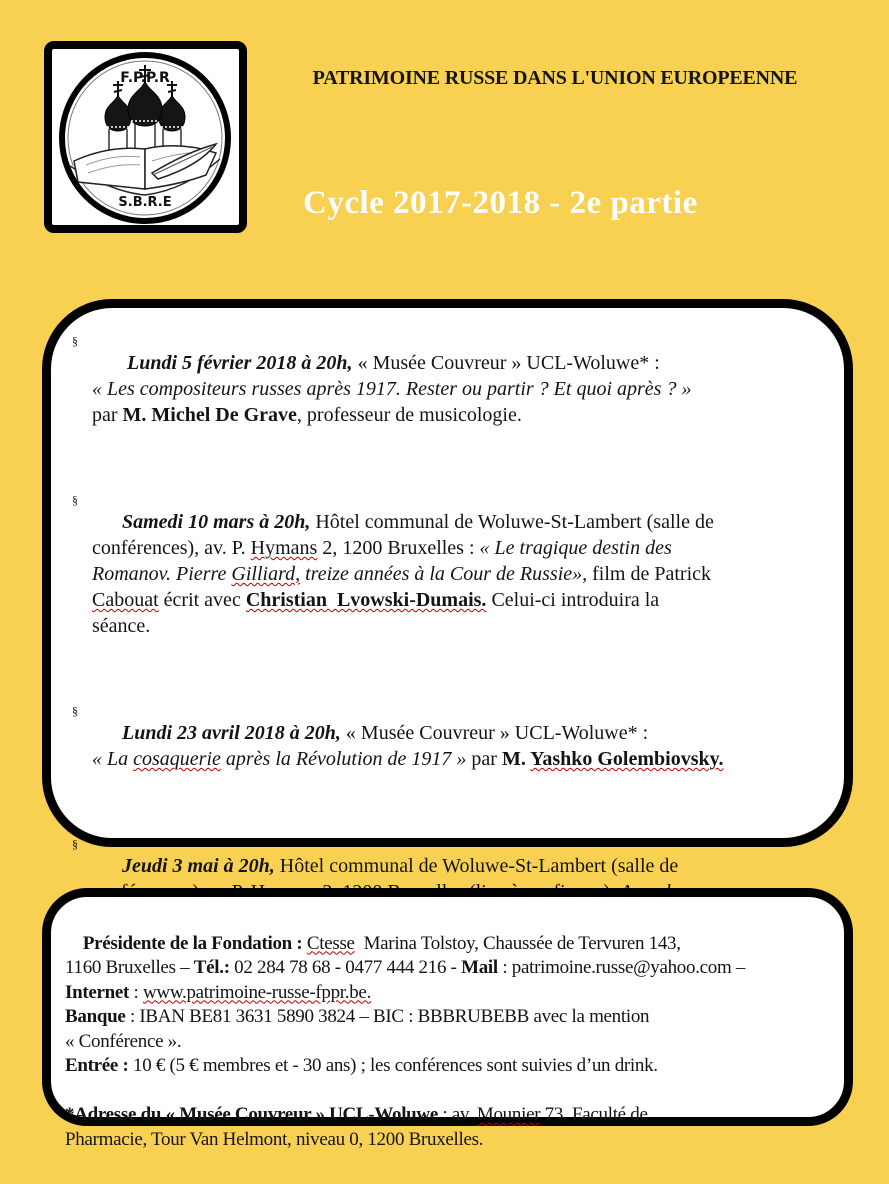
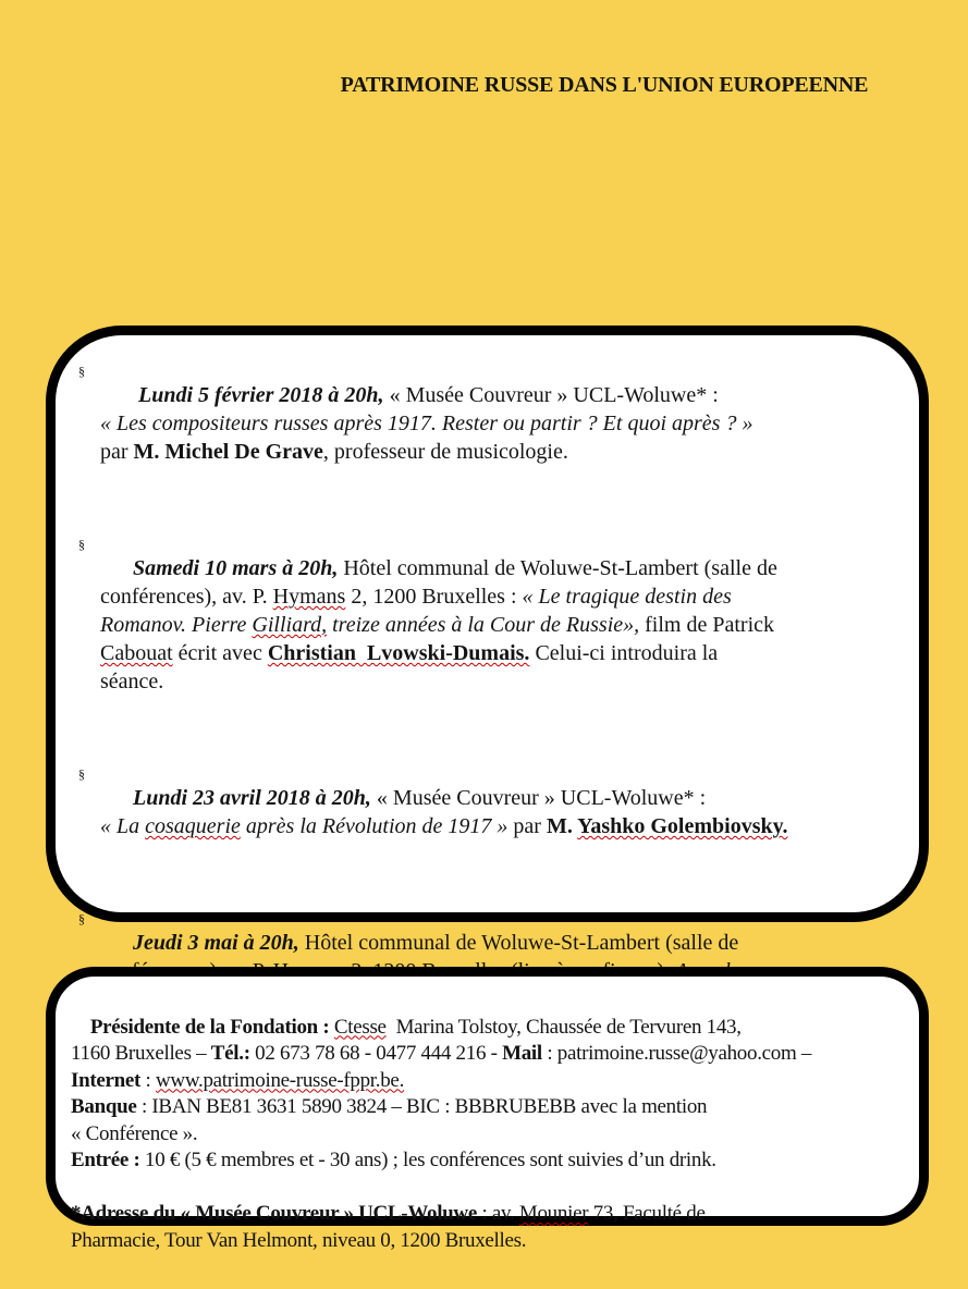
- F.P.P.R
- S.B.R.E
  PATRIMOINE RUSSE DANS L'UNION EUROPEENNE
- Cycle 2017-2018 - 2e partie
  §
  Lundi 5 février 2018 à 20h, « Musée Couvreur » UCL-Woluwe* :
  « Les compositeurs russes après 1917. Rester ou partir ? Et quoi après ? »
  par M. Michel De Grave, professeur de musicologie.
  §
  Samedi 10 mars à 20h, Hôtel communal de Woluwe-St-Lambert (salle de
  conférences), av. P. Hymans 2, 1200 Bruxelles : « Le tragique destin des
  Romanov. Pierre Gilliard, treize années à la Cour de Russie», film de Patrick
  Cabouat écrit avec Christian Lvowski-Dumais. Celui-ci introduira la
  séance.
  §
  Lundi 23 avril 2018 à 20h, « Musée Couvreur » UCL-Woluwe* :
  « La cosaquerie après la Révolution de 1917 » par M. Yashko Golembiovsky.
  §
  Jeudi 3 mai à 20h, Hôtel communal de Woluwe-St-Lambert (salle de
  Présidente de la Fondation : Ctesse Marina Tolstoy, Chaussée de Tervuren 143,
- 1160 Bruxelles – Tél.: 02 284 78 68 - 0477 444 216 - Mail : patrimoine.russe@yahoo.com –
+ 1160 Bruxelles – Tél.: 02 673 78 68 - 0477 444 216 - Mail : patrimoine.russe@yahoo.com –
  Internet : www.patrimoine-russe-fppr.be.
  Banque : IBAN BE81 3631 5890 3824 – BIC : BBBRUBEBB avec la mention
  « Conférence ».
  Entrée : 10 € (5 € membres et - 30 ans) ; les conférences sont suivies d’un drink.
  *Adresse du « Musée Couvreur » UCL-Woluwe : av. Mounier 73, Faculté de
  Pharmacie, Tour Van Helmont, niveau 0, 1200 Bruxelles.
